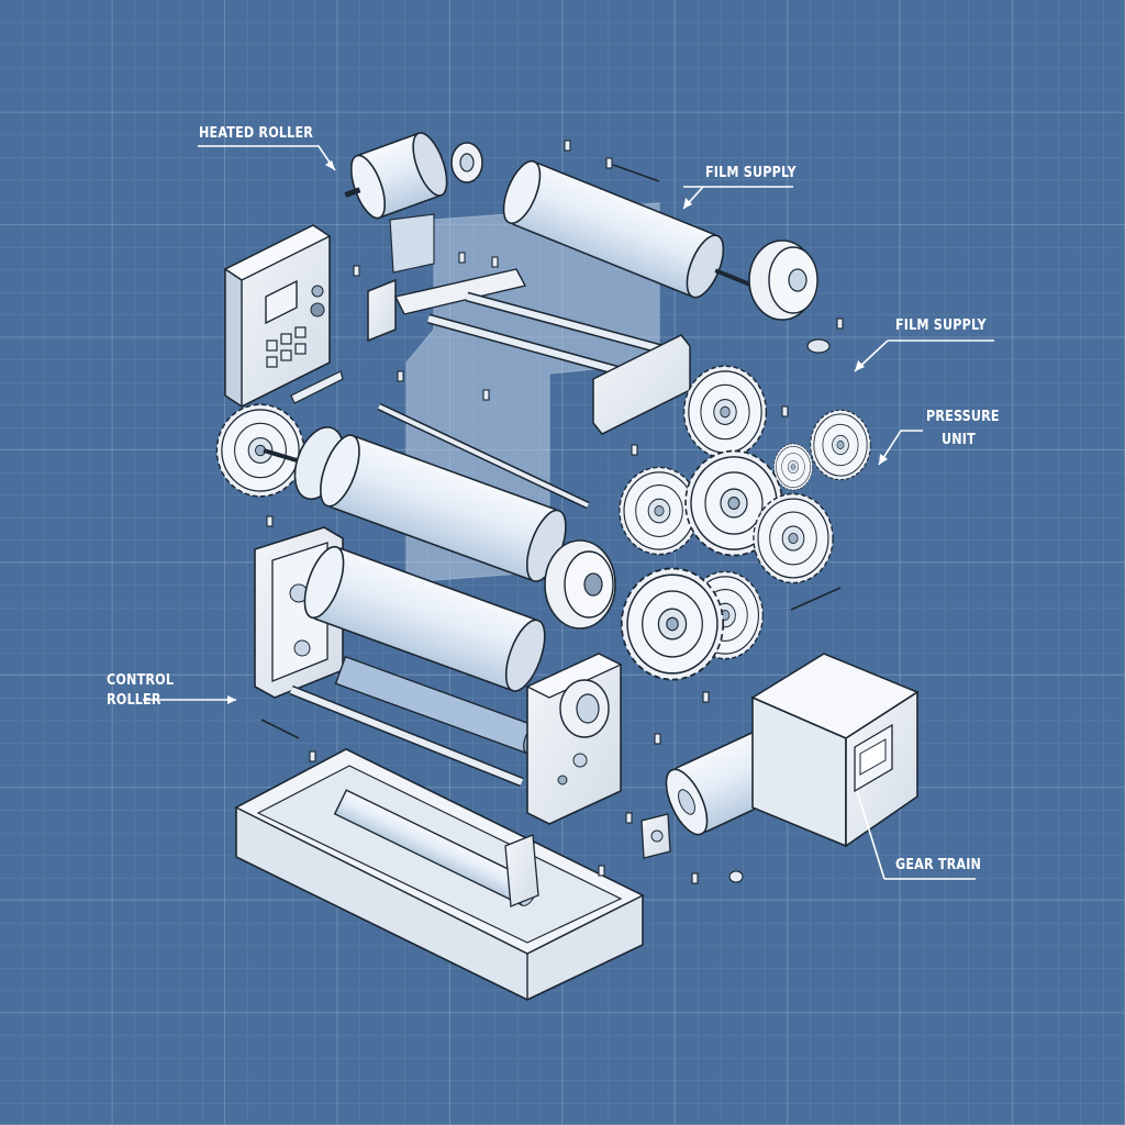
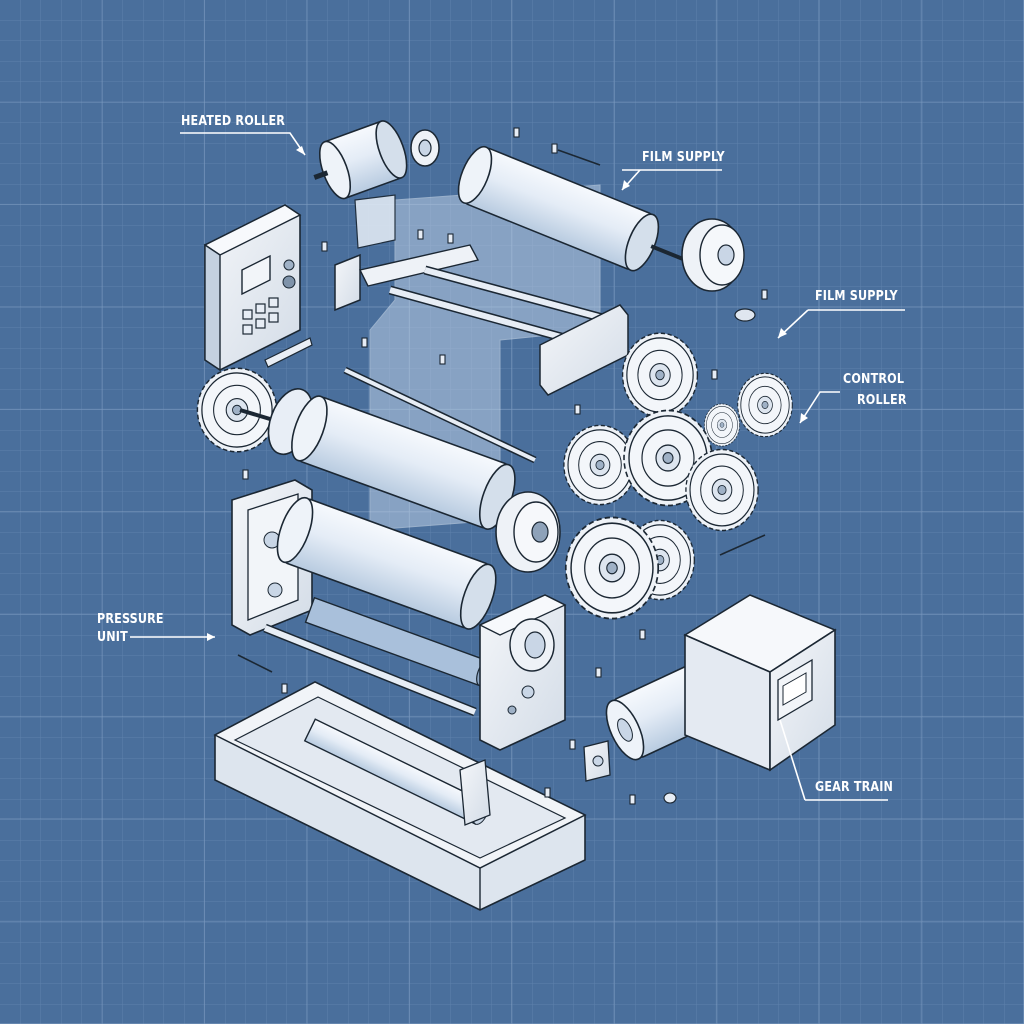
  HEATED ROLLER
  FILM SUPPLY
  FILM SUPPLY
- PRESSURE
+ CONTROL
- UNIT
+ ROLLER
- CONTROL
+ PRESSURE
- ROLLER
+ UNIT
  GEAR TRAIN
